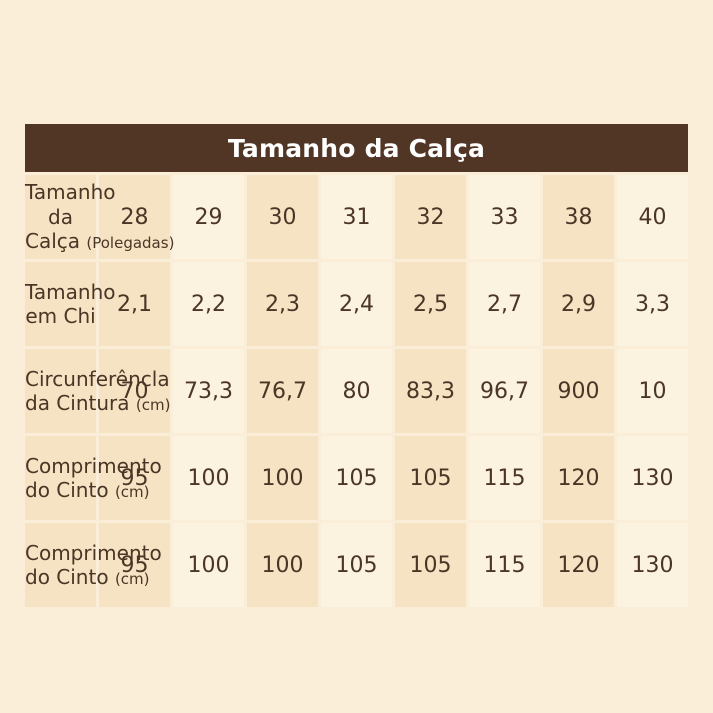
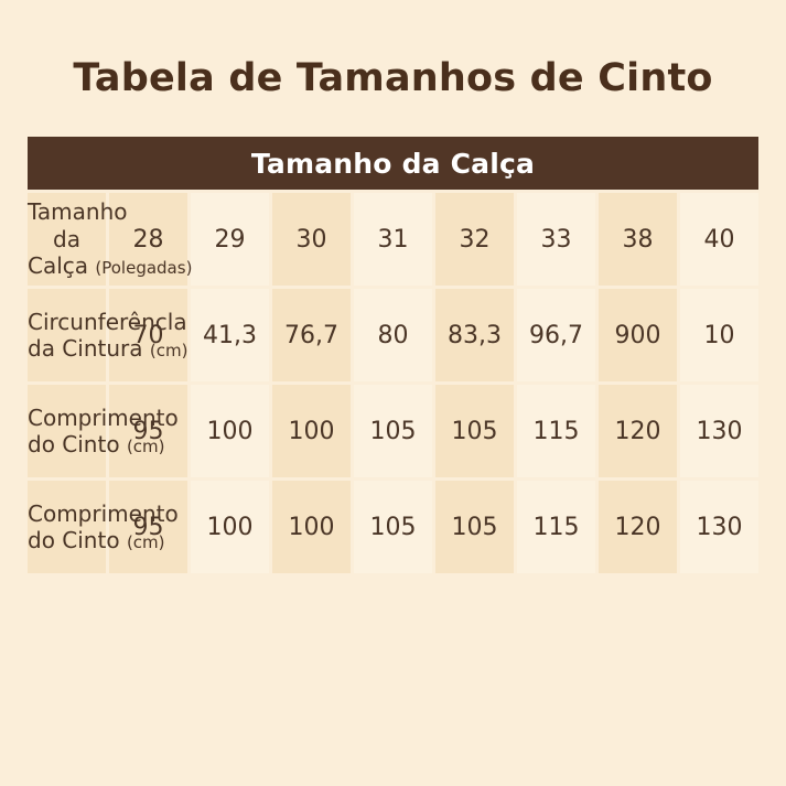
+ Tabela de Tamanhos de Cinto
  Tamanho da Calça
  Tamanho da Calça (Polegadas)	28	29	30	31	32	33	38	40
- Tamanho em Chi	2,1	2,2	2,3	2,4	2,5	2,7	2,9	3,3
- Circunferla da Cintur (cm)	70	73,3	76,7	80	83,3	96,7	900	10
+ Circunferla da Cintur (cm)	70	41,3	76,7	80	83,3	96,7	900	10
  Comprimo do Cinto (cm)	95	100	100	105	105	115	120	130
  Comprimo do Cinto (cm)	95	100	100	105	105	115	120	130
